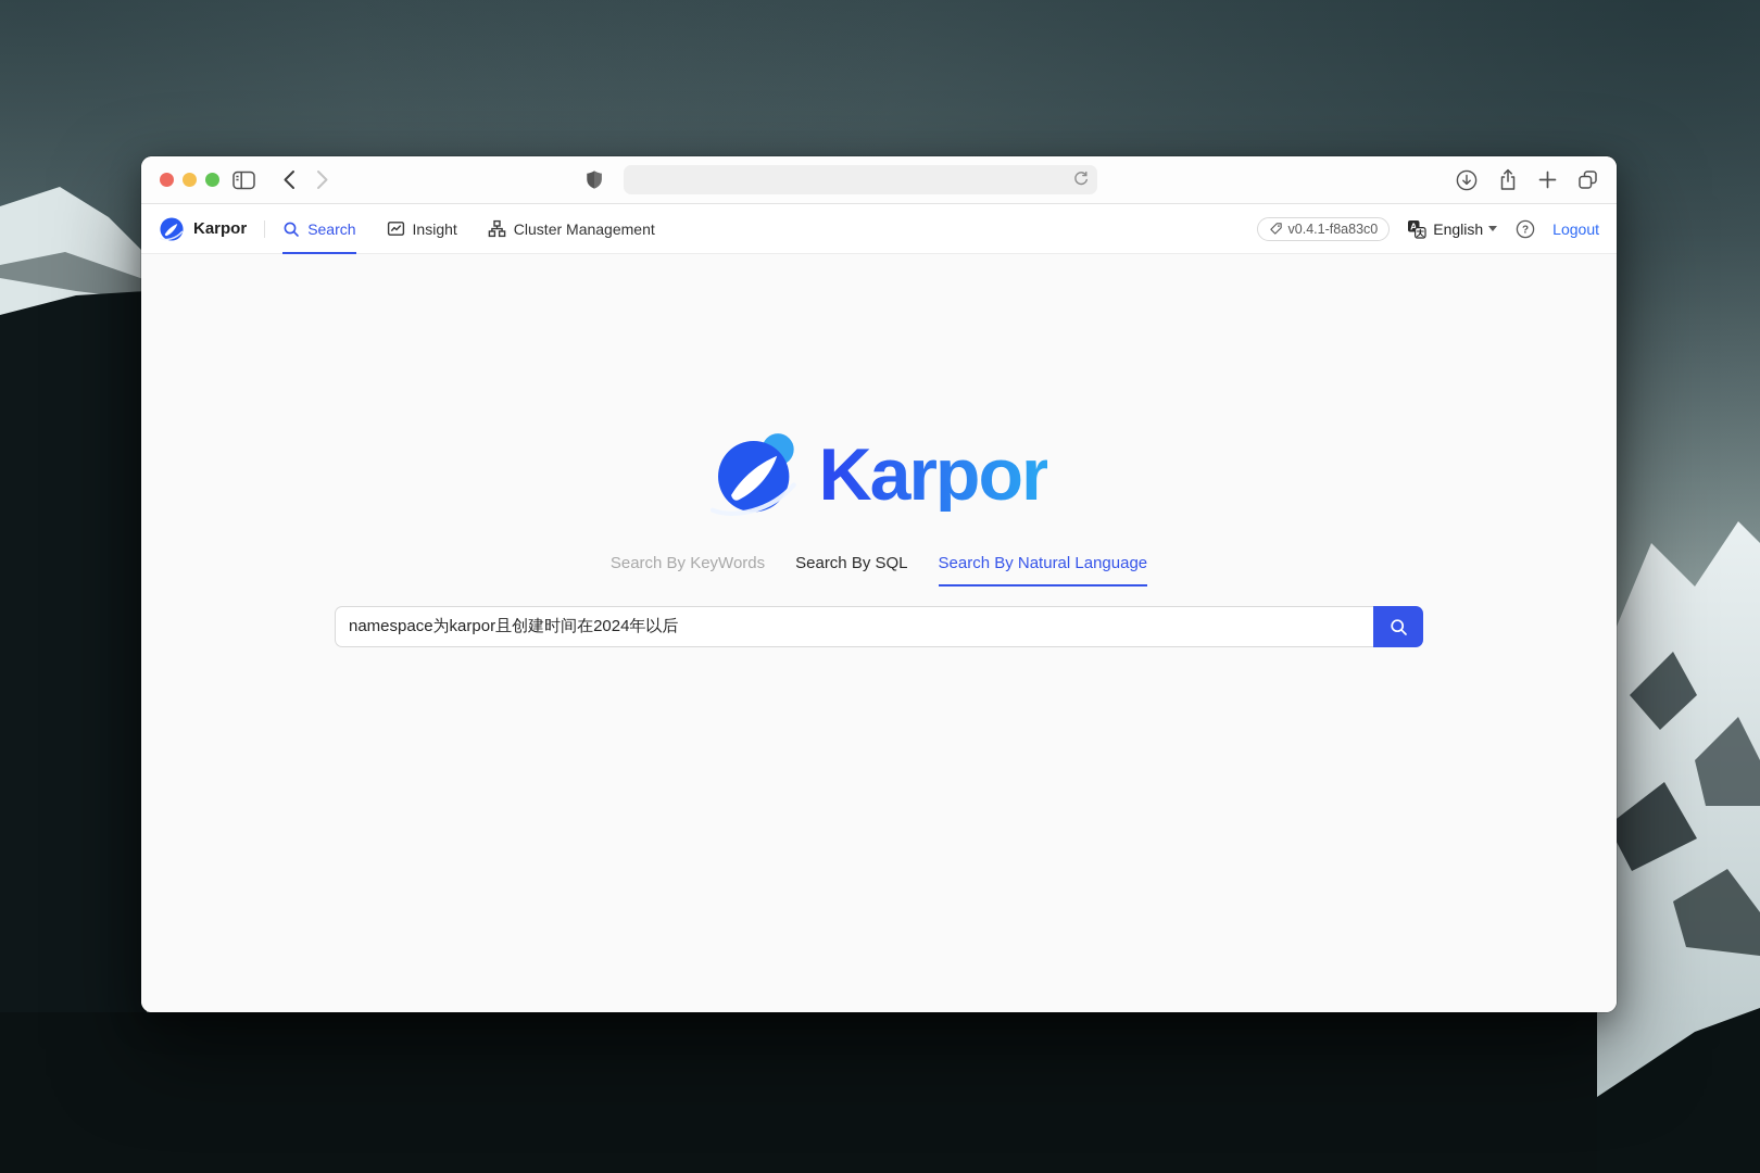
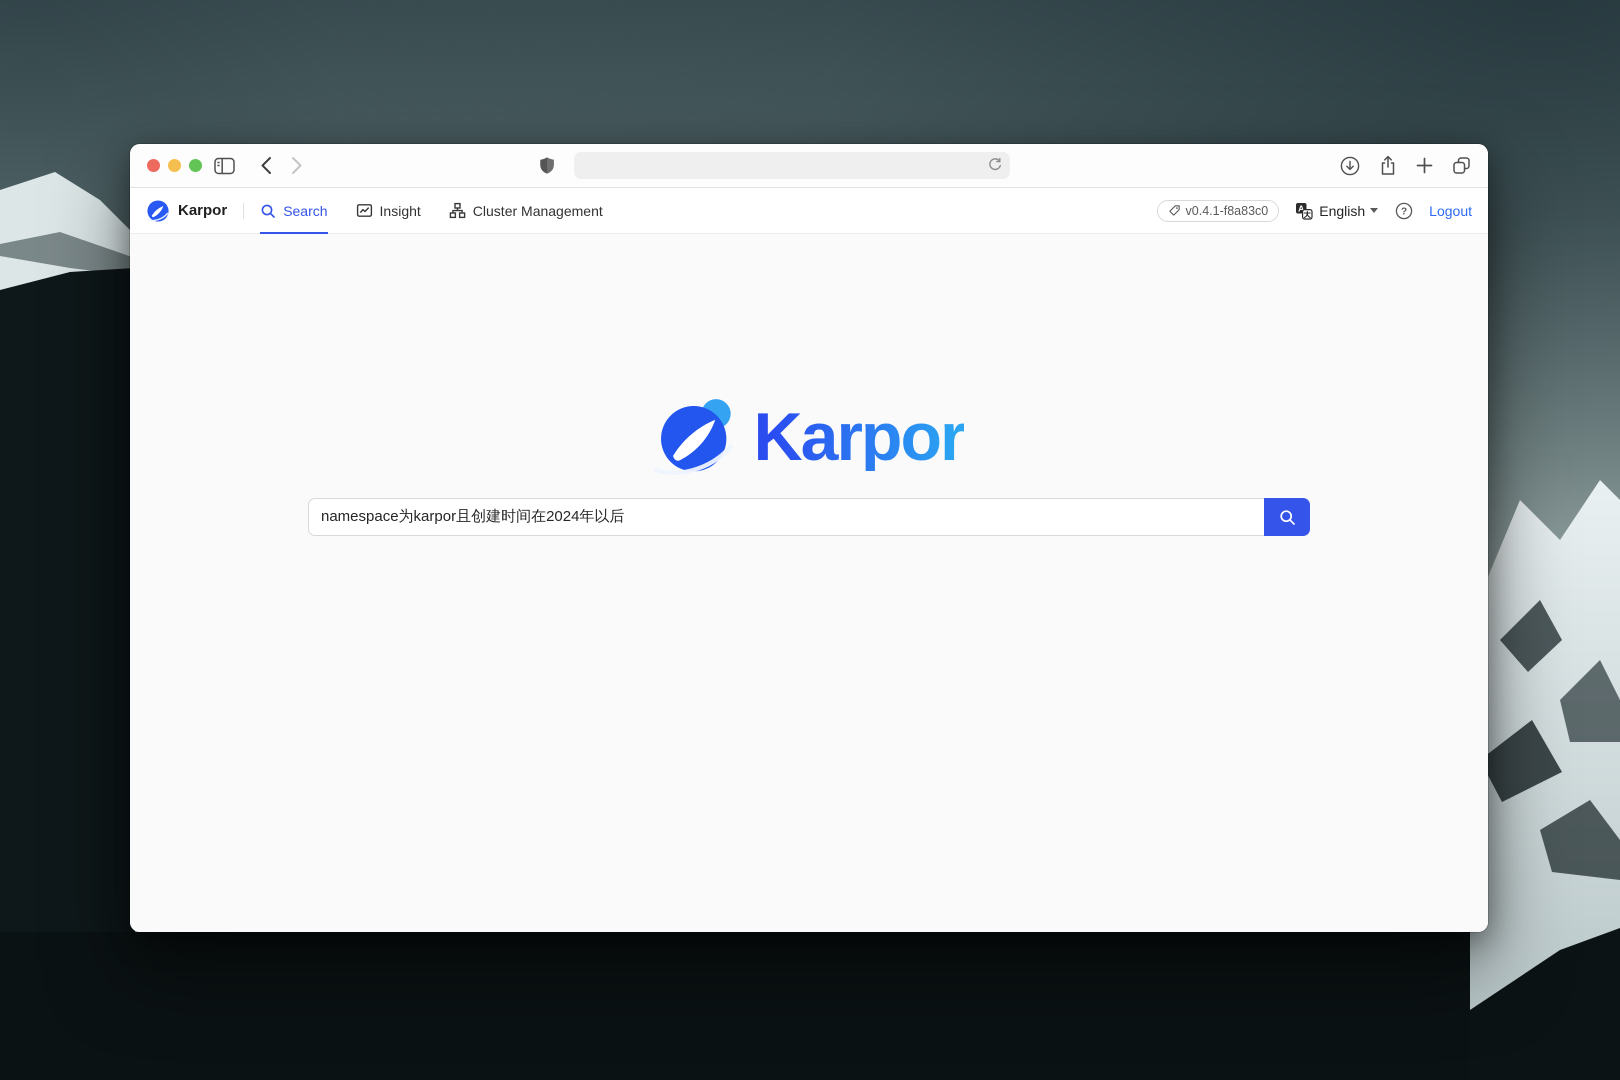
  Karpor
  Search
  Insight
  Cluster Management
  v0.4.1-f8a83c0
  A
  English
  ?
  Logout
  Karpor
- Search By KeyWords
- Search By SQL
- Search By Natural Language
  namespace为karpor且创建时间在2024年以后
